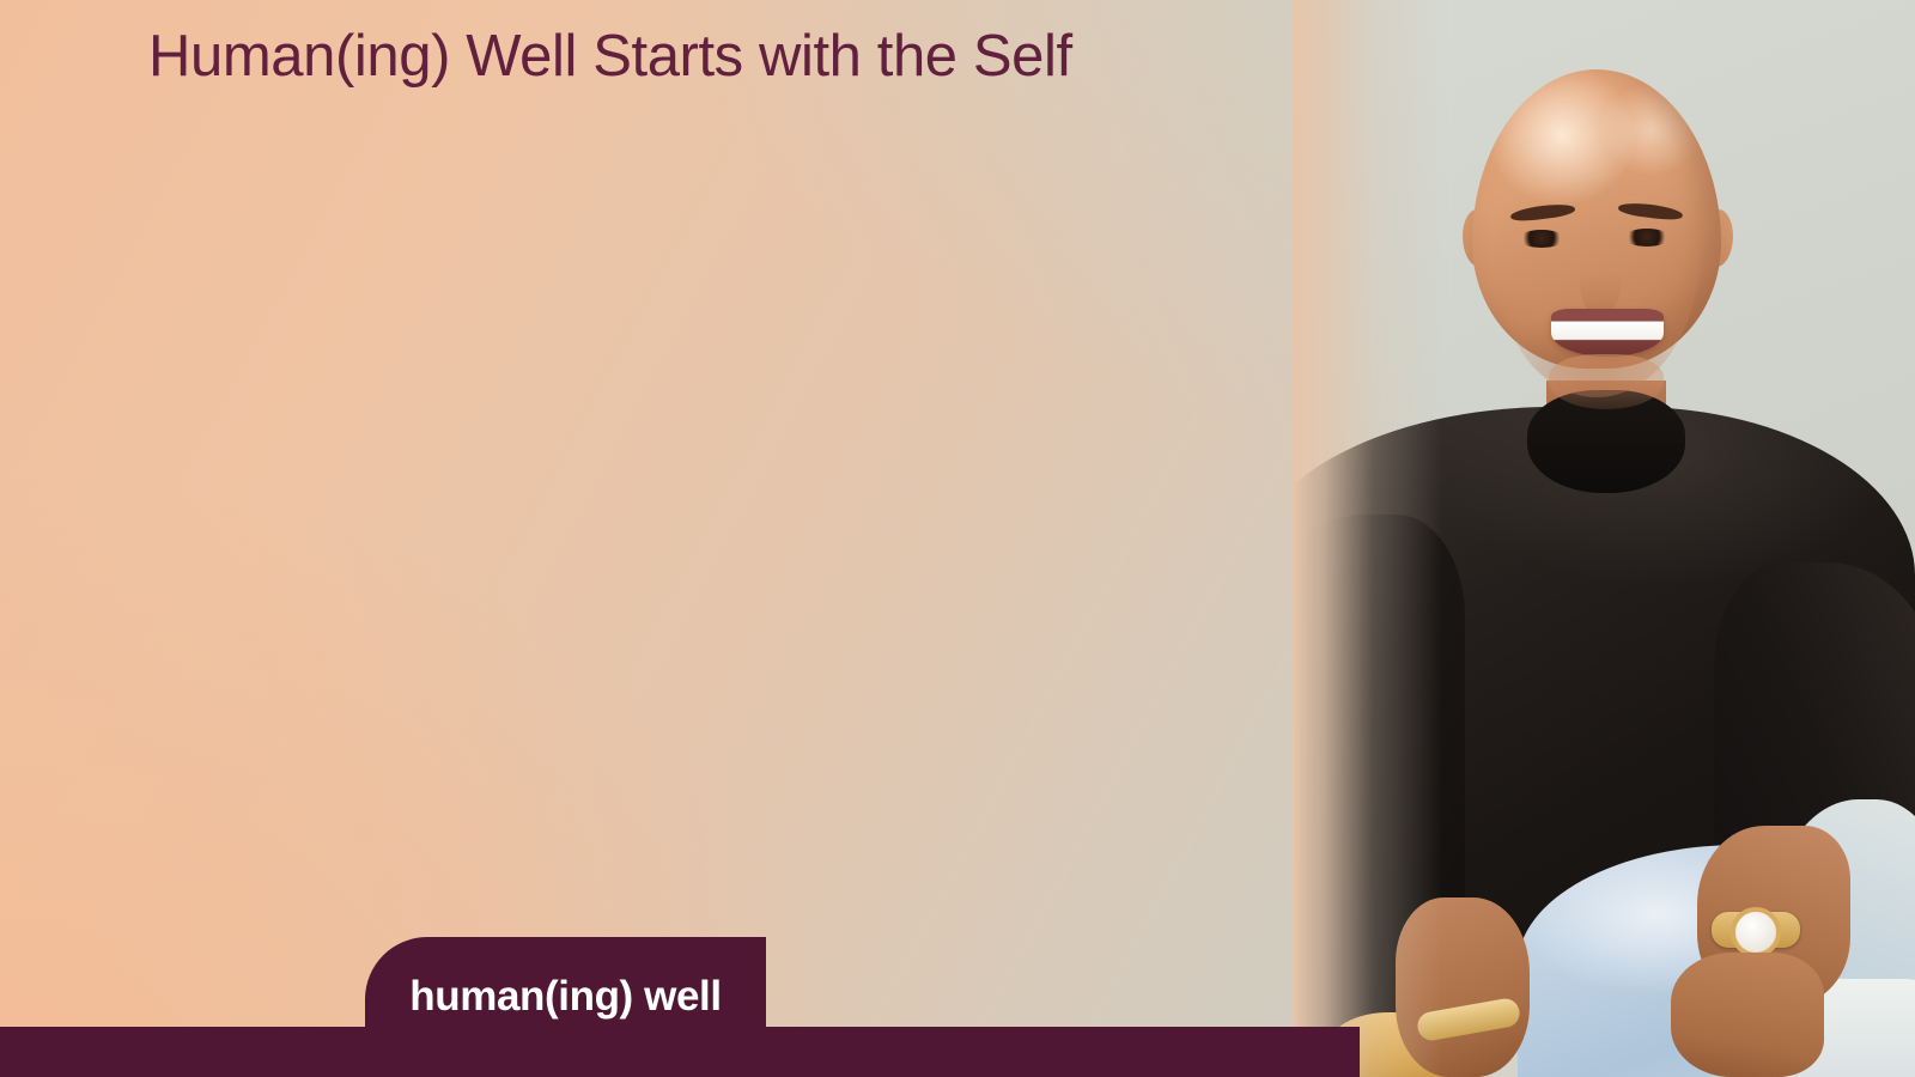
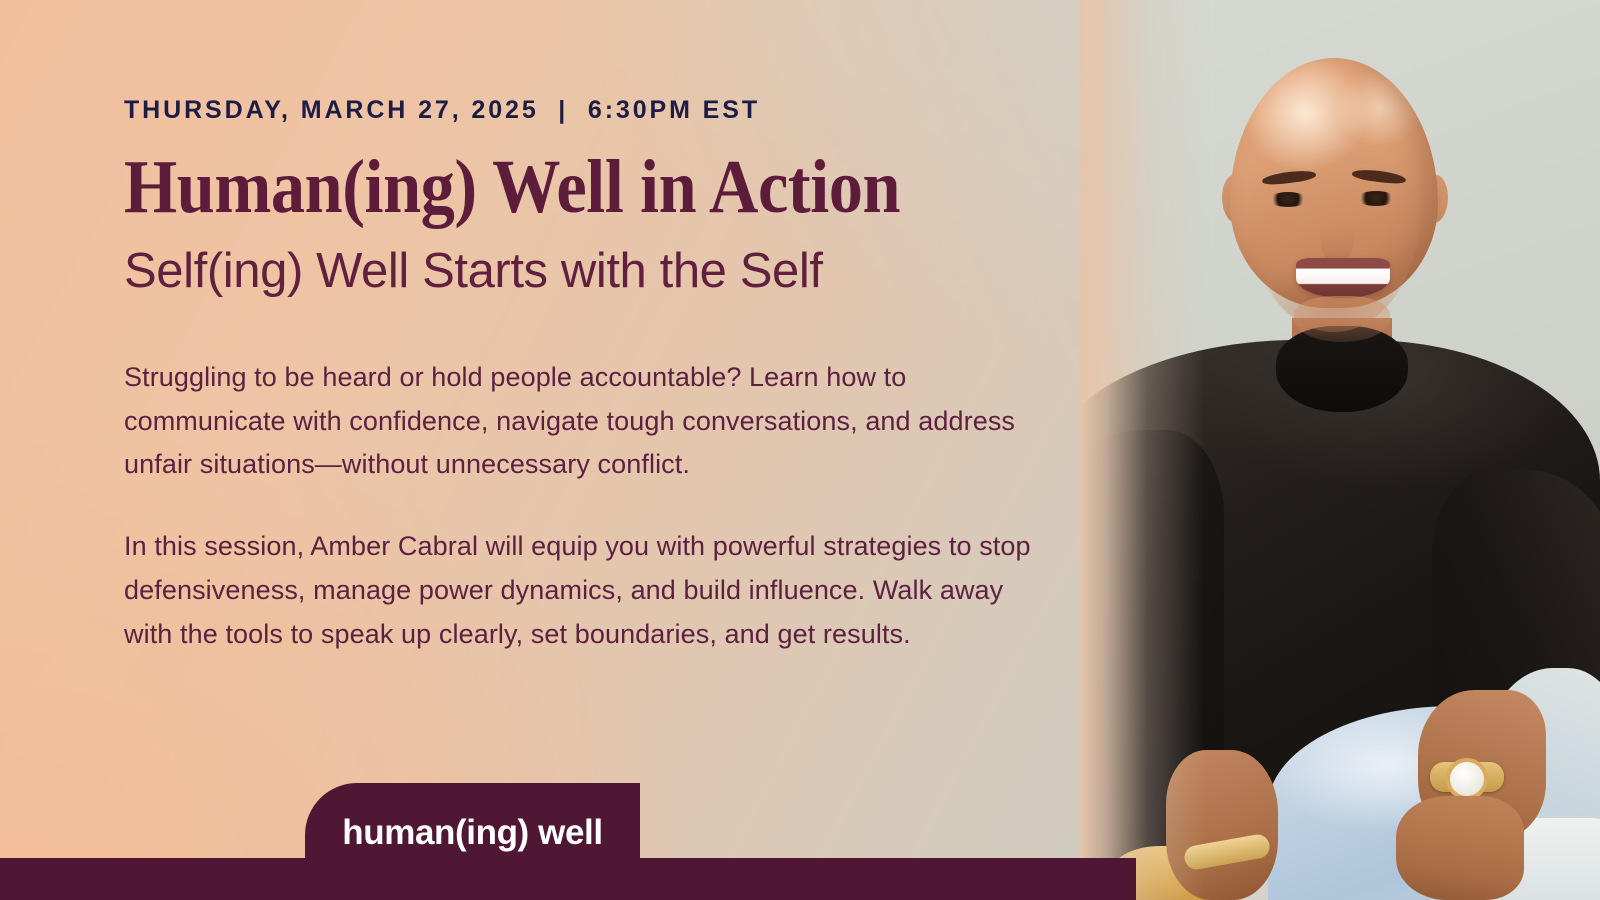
+ THURSDAY, MARCH 27, 2025 | 6:30PM EST
+ Human(ing) Well in Action
- Human(ing) Well Starts with the Self
+ Self(ing) Well Starts with the Self
+ Struggling to be heard or hold people accountable? Learn how to communicate with confidence, navigate tough conversations, and address unfair situations—without unnecessary conflict.
+ In this session, Amber Cabral will equip you with powerful strategies to stop defensiveness, manage power dynamics, and build influence. Walk away with the tools to speak up clearly, set boundaries, and get results.
  human(ing) well
